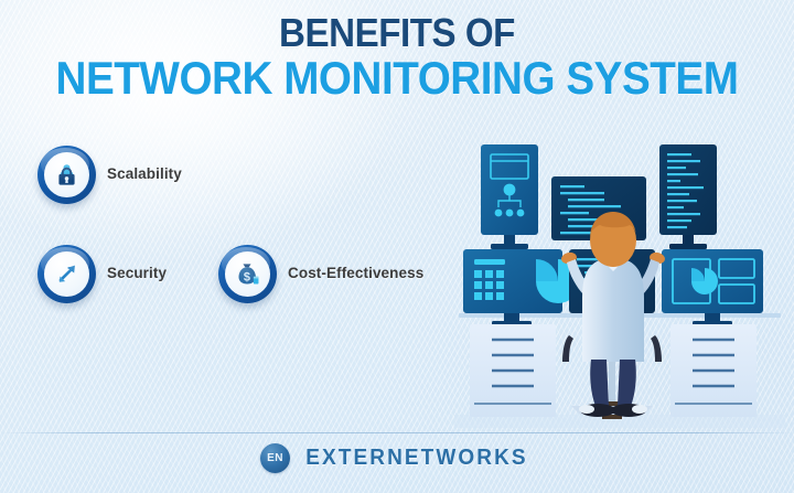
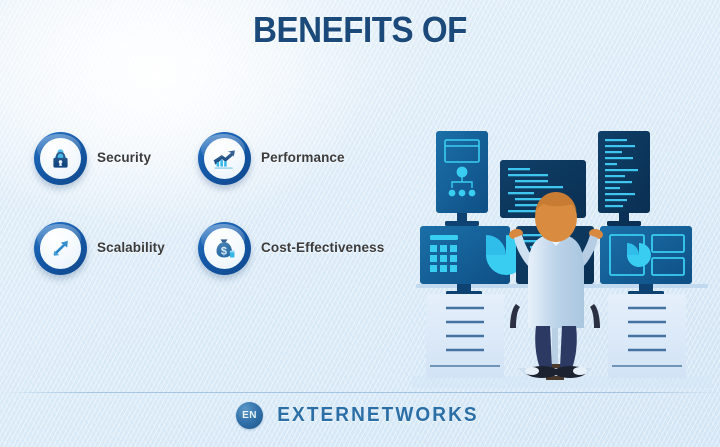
  BENEFITS OF
- NETWORK MONITORING SYSTEM
- Scalability
+ Security
+ Performance
- Security
+ Scalability
  Cost-Effectiveness
  EN
  EXTERNETWORKS
